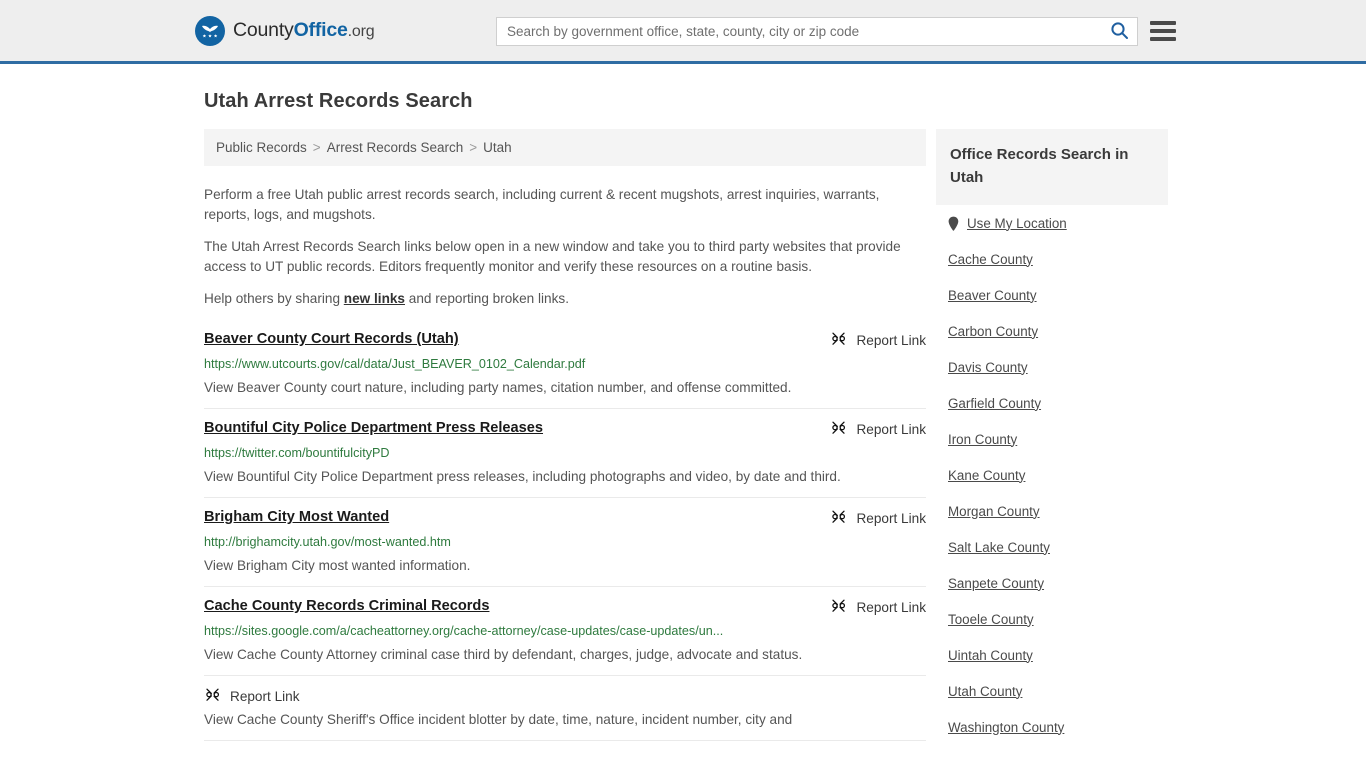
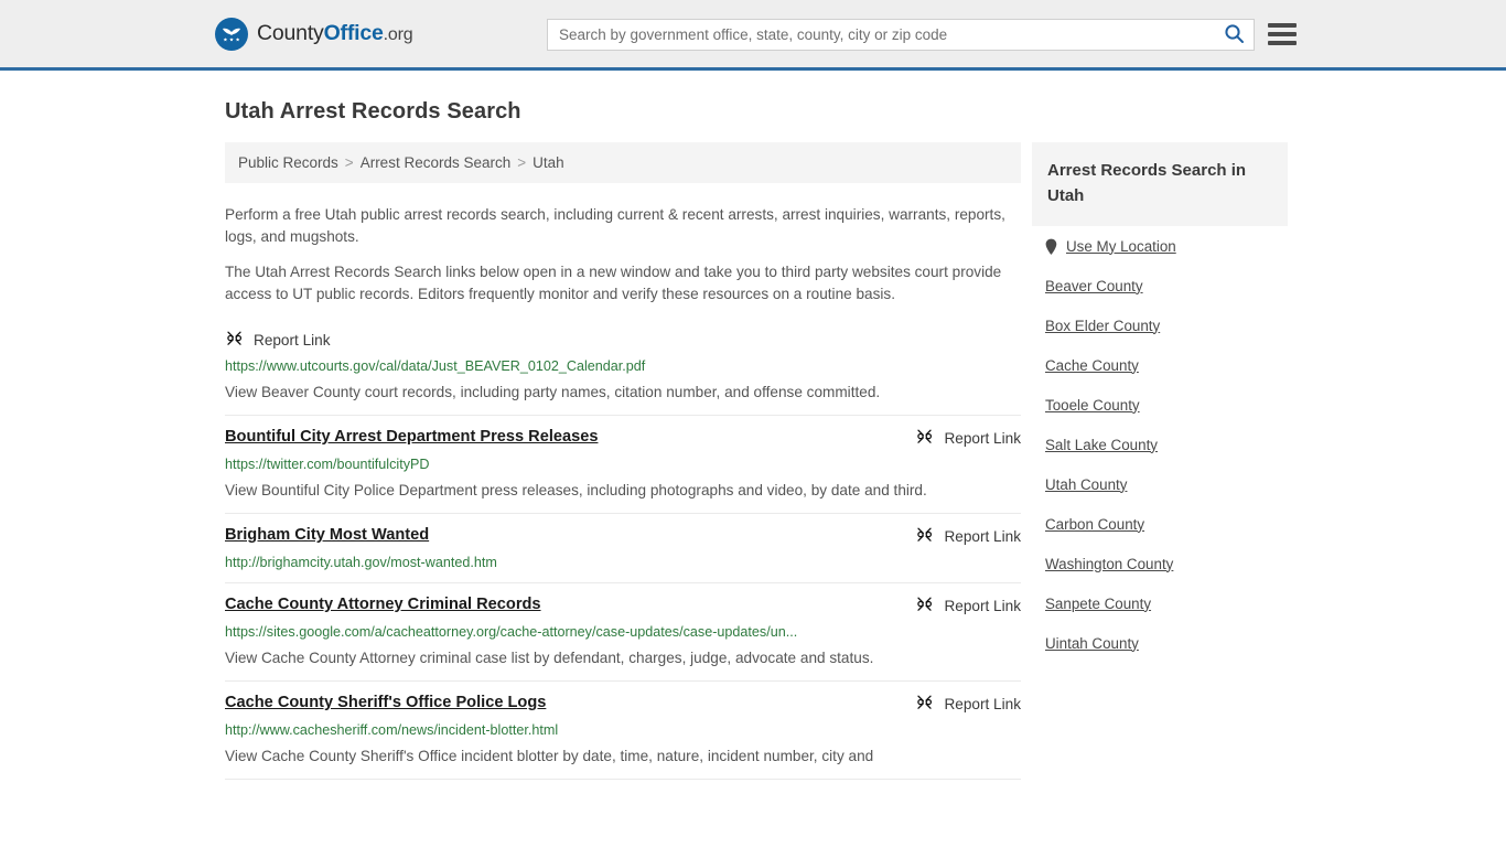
  CountyOffice.org
  Search by government office, state, county, city or zip code
  Utah Arrest Records Search
  Public Records
  >
  Arrest Records Search
  >
  Utah
- Perform a free Utah public arrest records search, including current & recent mugshots, arrest inquiries, warrants, reports, logs, and mugshots.
+ Perform a free Utah public arrest records search, including current & recent arrests, arrest inquiries, warrants, reports, logs, and mugshots.
- The Utah Arrest Records Search links below open in a new window and take you to third party websites that provide access to UT public records. Editors frequently monitor and verify these resources on a routine basis.
+ The Utah Arrest Records Search links below open in a new window and take you to third party websites court provide access to UT public records. Editors frequently monitor and verify these resources on a routine basis.
- Help others by sharing new links and reporting broken links.
- Beaver County Court Records (Utah)
  Report Link
  https://www.utcourts.gov/cal/data/Just_BEAVER_0102_Calendar.pdf
- View Beaver County court nature, including party names, citation number, and offense committed.
+ View Beaver County court records, including party names, citation number, and offense committed.
- Bountiful City Police Department Press Releases
+ Bountiful City Arrest Department Press Releases
  Report Link
  https://twitter.com/bountifulcityPD
  View Bountiful City Police Department press releases, including photographs and video, by date and third.
  Brigham City Most Wanted
  Report Link
  http://brighamcity.utah.gov/most-wanted.htm
- View Brigham City most wanted information.
- Cache County Records Criminal Records
+ Cache County Attorney Criminal Records
  Report Link
  https://sites.google.com/a/cacheattorney.org/cache-attorney/case-updates/case-updates/un...
- View Cache County Attorney criminal case third by defendant, charges, judge, advocate and status.
+ View Cache County Attorney criminal case list by defendant, charges, judge, advocate and status.
+ Cache County Sheriff's Office Police Logs
  Report Link
+ http://www.cachesheriff.com/news/incident-blotter.html
  View Cache County Sheriff's Office incident blotter by date, time, nature, incident number, city and
- Office Records Search in Utah
+ Arrest Records Search in Utah
  Use My Location
- Cache County
+ Beaver County
+ Box Elder County
- Beaver County
+ Cache County
- Carbon County
+ Tooele County
- Davis County
- Garfield County
- Iron County
- Kane County
- Morgan County
  Salt Lake County
- Sanpete County
+ Utah County
- Tooele County
+ Carbon County
- Uintah County
+ Washington County
- Utah County
+ Sanpete County
- Washington County
+ Uintah County
